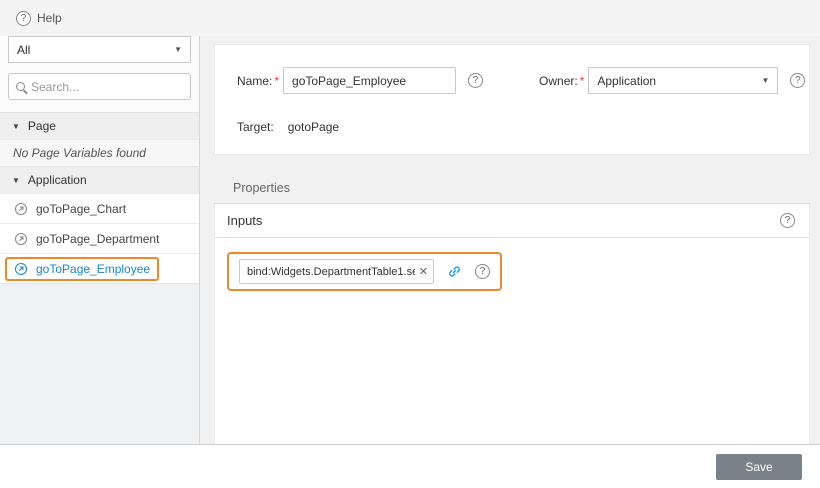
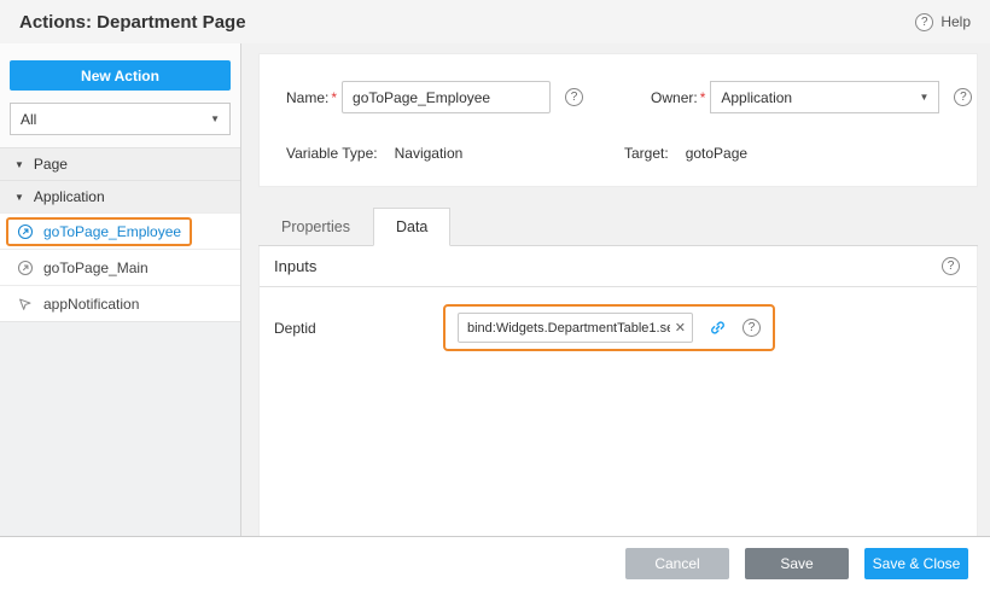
+ Actions: Department Page
  ?
  Help
+ New Action
  All
  ▼
- Search...
  ▼
  Page
- No Page Variables found
  ▼
  Application
- goToPage_Chart
- goToPage_Department
  goToPage_Employee
+ goToPage_Main
+ appNotification
  Name:
  *
  goToPage_Employee
  ?
  Owner:
  *
  Application
  ▼
  ?
+ Variable Type:
+ Navigation
  Target:
  gotoPage
  Properties
+ Data
  Inputs
  ?
+ Deptid
  bind:Widgets.DepartmentTable1.s
  ✕
  ?
+ Cancel
  Save
+ Save & Close
